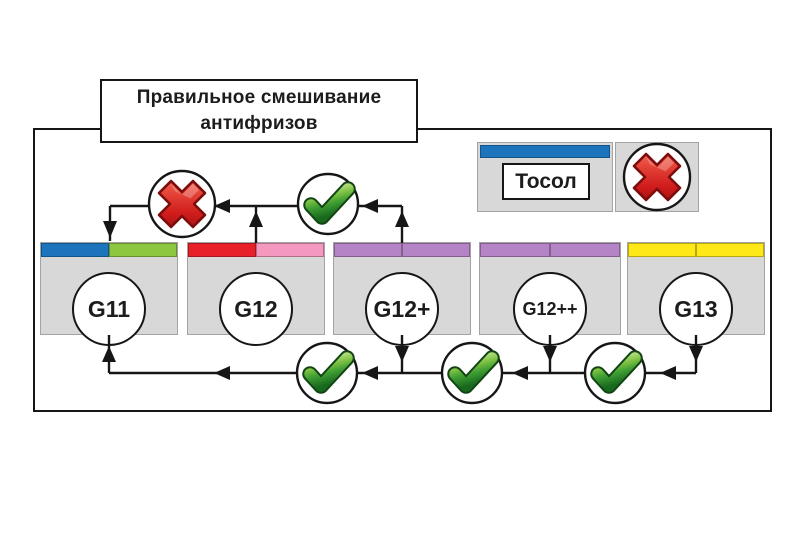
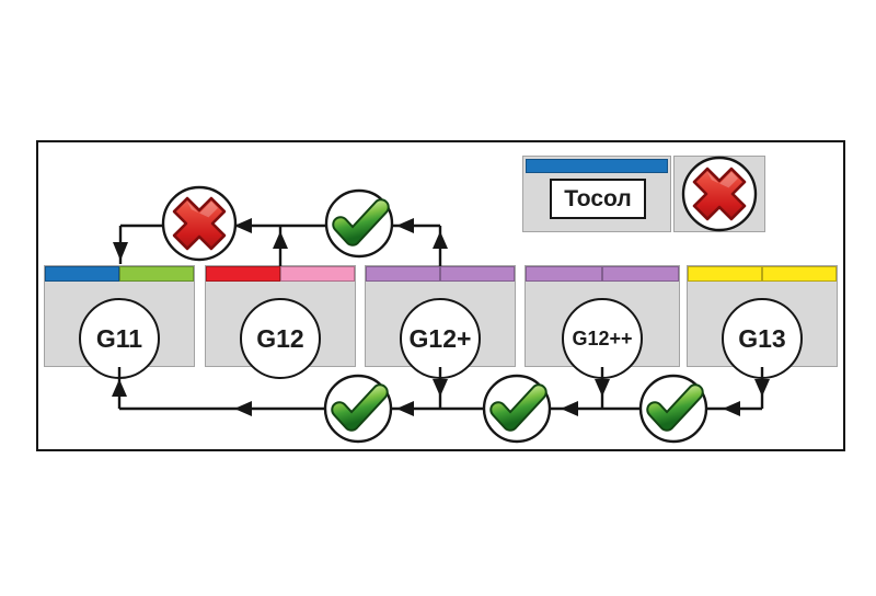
- Правильное смешивание
- антифризов
  Тосол
  G11
  G12
  G12+
  G12++
  G13
